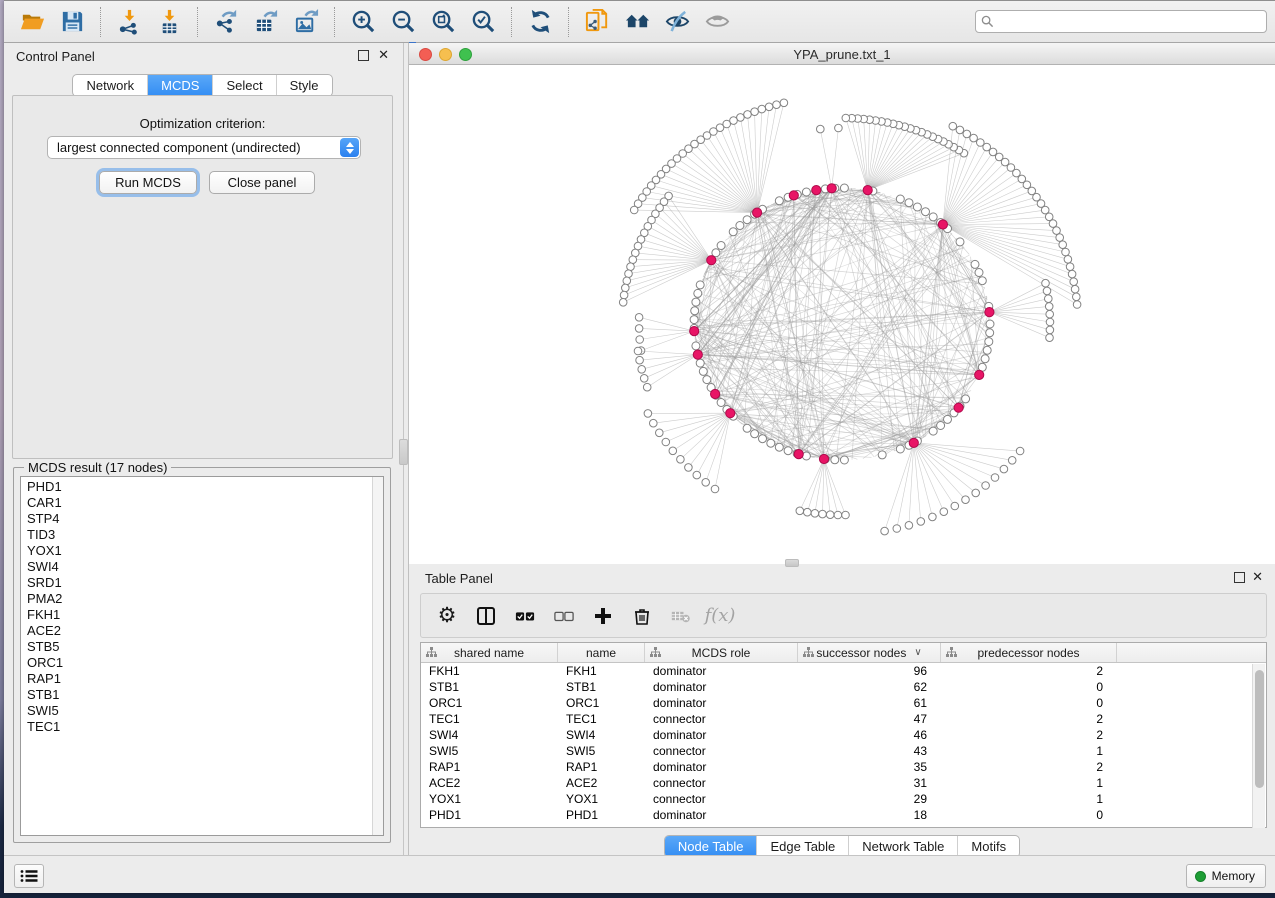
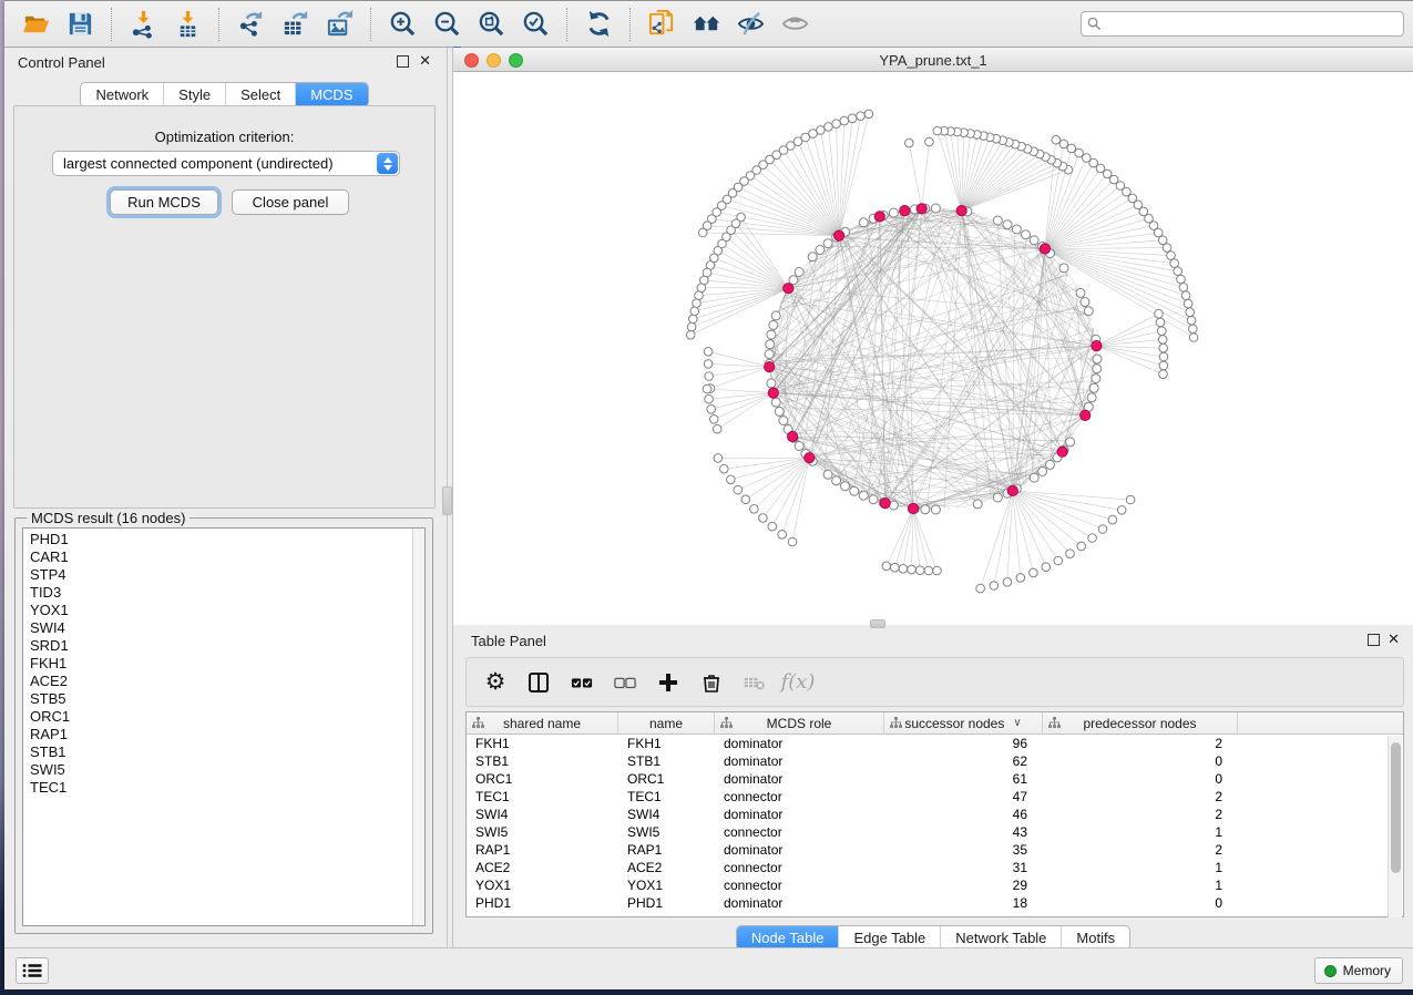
  Control Panel
  ✕
  Network
- MCDS
+ Style
  Select
- Style
+ MCDS
  Optimization criterion:
  largest connected component (undirected)
  Run MCDS
  Close panel
- MCDS result (17 nodes)
+ MCDS result (16 nodes)
  PHD1
  CAR1
  STP4
  TID3
  YOX1
  SWI4
  SRD1
- PMA2
  FKH1
  ACE2
  STB5
  ORC1
  RAP1
  STB1
  SWI5
  TEC1
  YPA_prune.txt_1
  Table Panel
  ✕
  ⚙
  f(x)
  shared name
  name
  MCDS role
  successor nodes
  ∨
  predecessor nodes
  FKH1
  FKH1
  dominator
  96
  2
  STB1
  STB1
  dominator
  62
  0
  ORC1
  ORC1
  dominator
  61
  0
  TEC1
  TEC1
  connector
  47
  2
  SWI4
  SWI4
  dominator
  46
  2
  SWI5
  SWI5
  connector
  43
  1
  RAP1
  RAP1
  dominator
  35
  2
  ACE2
  ACE2
  connector
  31
  1
  YOX1
  YOX1
  connector
  29
  1
  PHD1
  PHD1
  dominator
  18
  0
  Node Table
  Edge Table
  Network Table
  Motifs
  Memory
